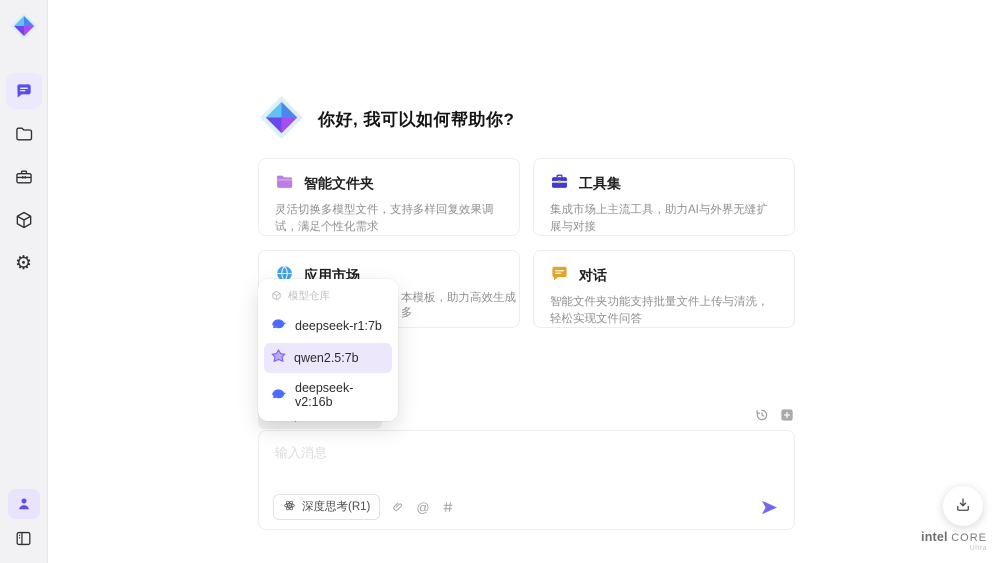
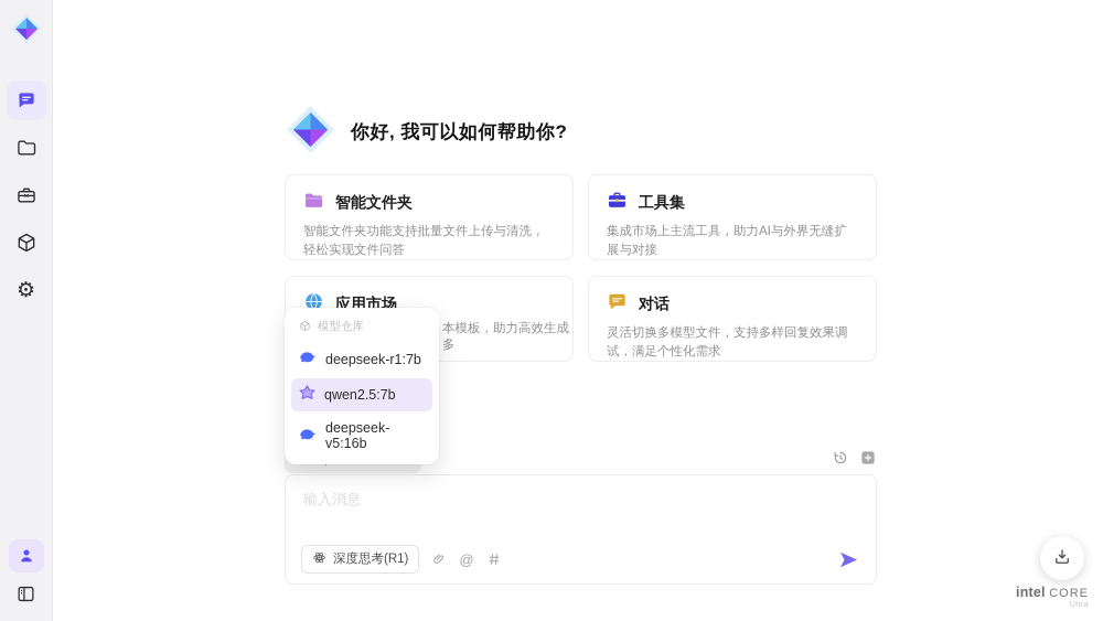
  ⚙
  你好, 我可以如何帮助你?
  智能文件夹
- 灵活切换多模型文件，支持多样回复效果调试，满足个性化需求
+ 智能文件夹功能支持批量文件上传与清洗，轻松实现文件问答
  工具集
  集成市场上主流工具，助力AI与外界无缝扩展与对接
  应用市场
  本模板，助力高效生成多
  对话
- 智能文件夹功能支持批量文件上传与清洗，轻松实现文件问答
+ 灵活切换多模型文件，支持多样回复效果调试，满足个性化需求
  模型仓库
  deepseek-r1:7b
  qwen2.5:7b
- deepseek-v2:16b
+ deepseek-v5:16b
  输入消息
  深度思考(R1)
  @
  intel CORE
